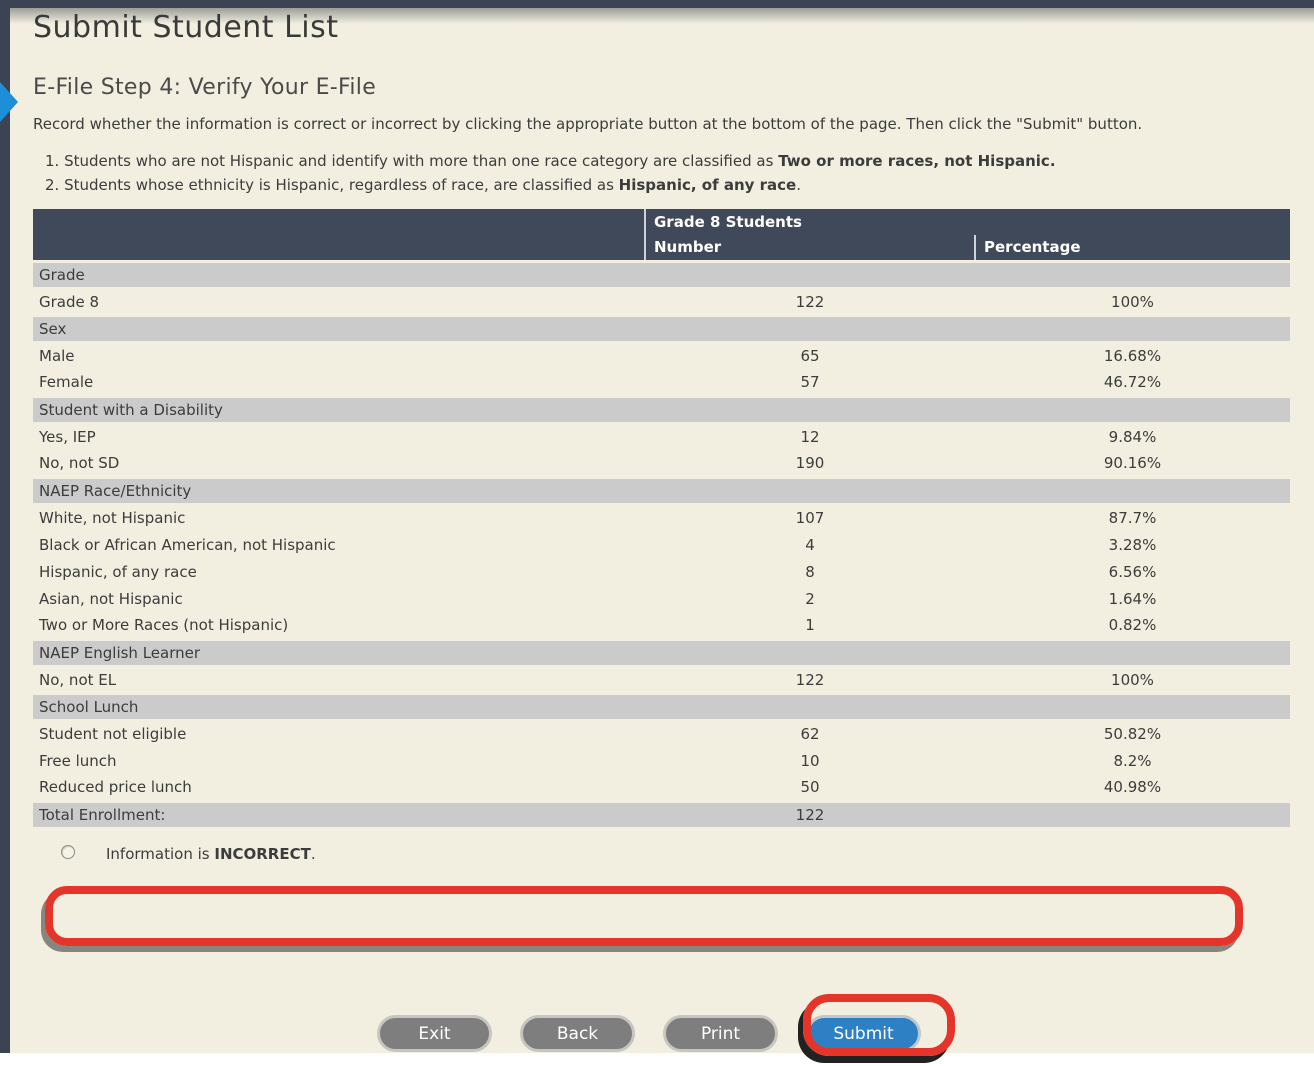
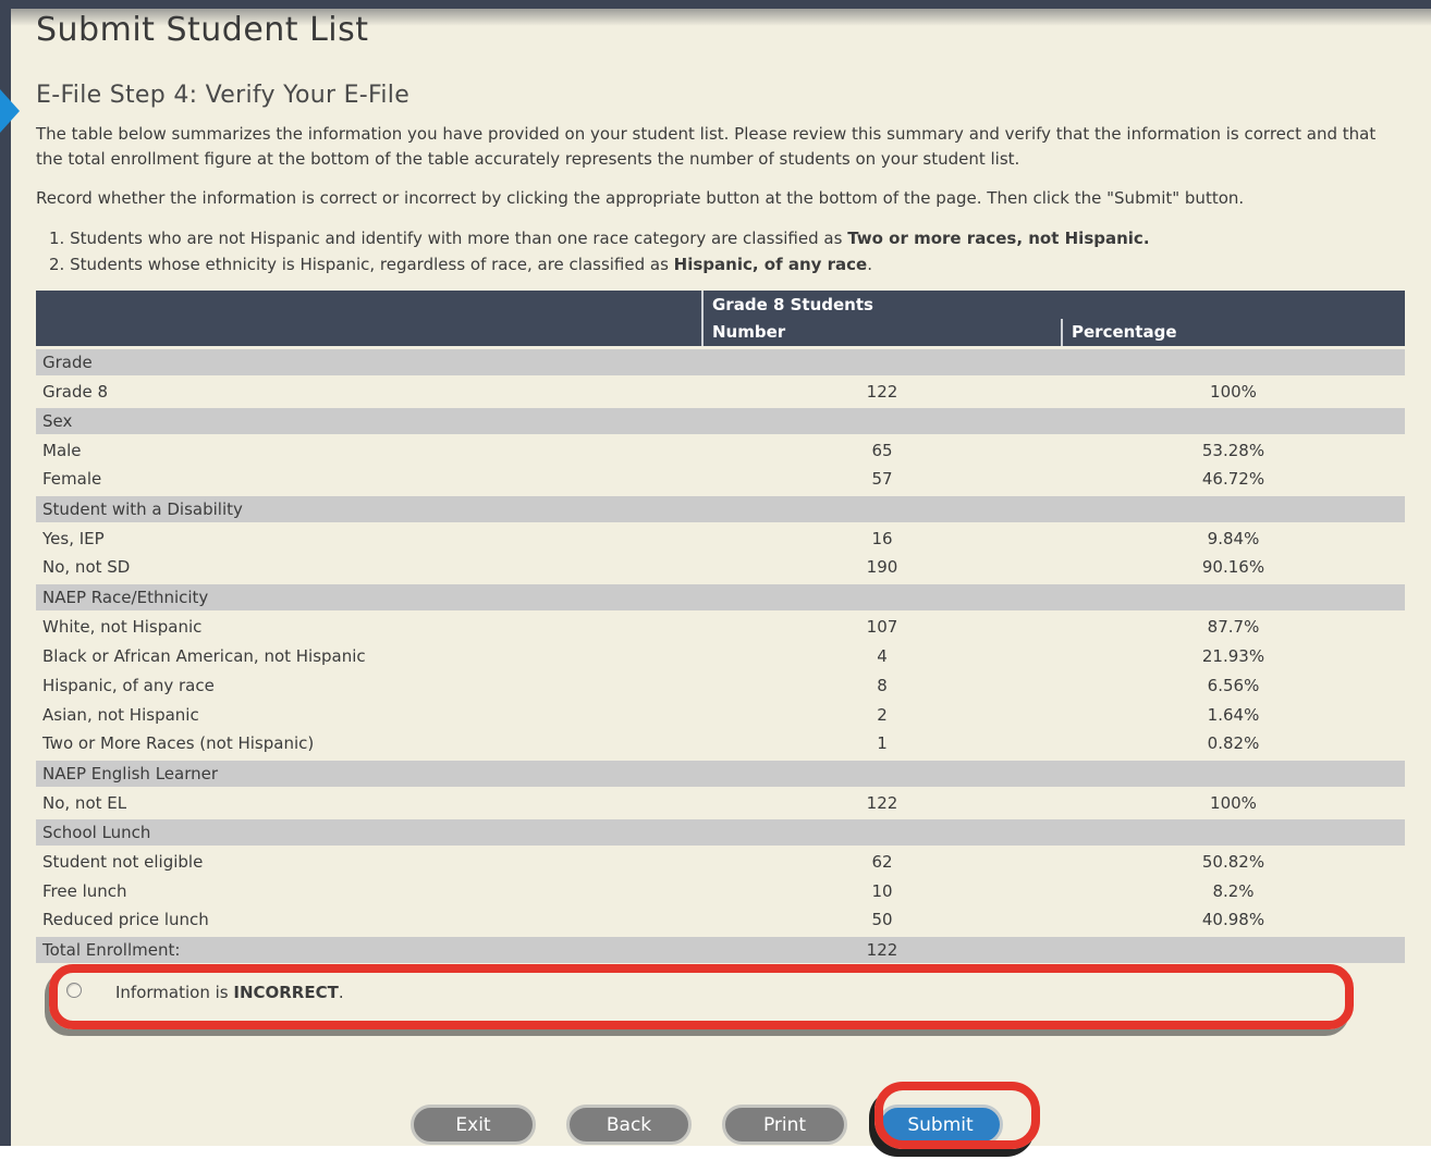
  Submit Student List
  E-File Step 4: Verify Your E-File
+ The table below summarizes the information you have provided on your student list. Please review this summary and verify that the information is correct and that the total enrollment figure at the bottom of the table accurately represents the number of students on your student list.
  Record whether the information is correct or incorrect by clicking the appropriate button at the bottom of the page. Then click the "Submit" button.
  1. Students who are not Hispanic and identify with more than one race category are classified as Two or more races, not Hispanic.
  2. Students whose ethnicity is Hispanic, regardless of race, are classified as Hispanic, of any race.
  	Grade 8 Students
  Number	Percentage
  Grade
  Grade 8	122	100%
  Sex
- Male	65	16.68%
+ Male	65	53.28%
  Female	57	46.72%
  Student with a Disability
- Yes, IEP	12	9.84%
+ Yes, IEP	16	9.84%
  No, not SD	190	90.16%
  NAEP Race/Ethnicity
  White, not Hispanic	107	87.7%
- Black or African American, not Hispanic	4	3.28%
+ Black or African American, not Hispanic	4	21.93%
  Hispanic, of any race	8	6.56%
  Asian, not Hispanic	2	1.64%
  Two or More Races (not Hispanic)	1	0.82%
  NAEP English Learner
  No, not EL	122	100%
  School Lunch
  Student not eligible	62	50.82%
  Free lunch	10	8.2%
  Reduced price lunch	50	40.98%
  Total Enrollment:	122
  Information is INCORRECT.
  Exit
  Back
  Print
  Submit
